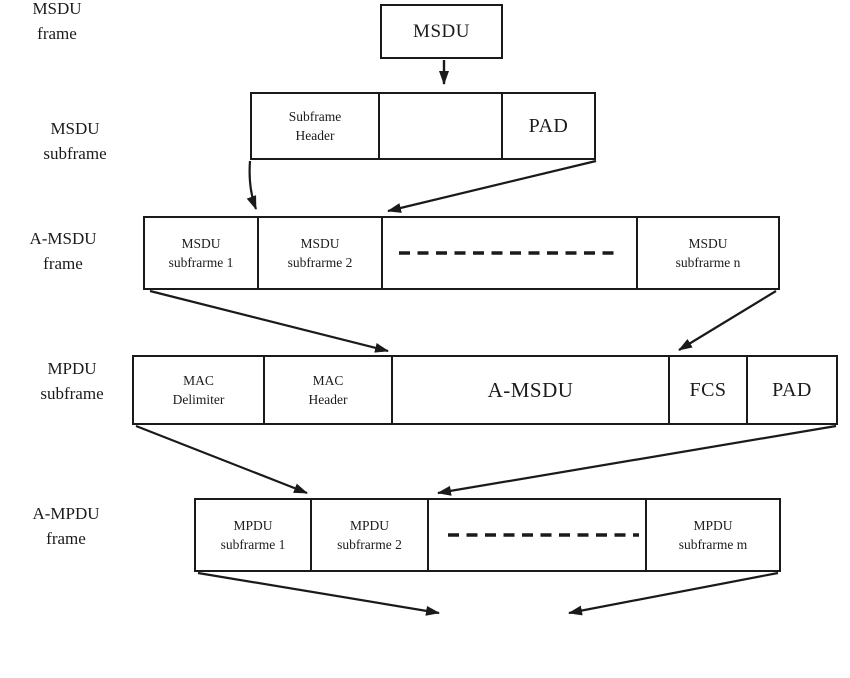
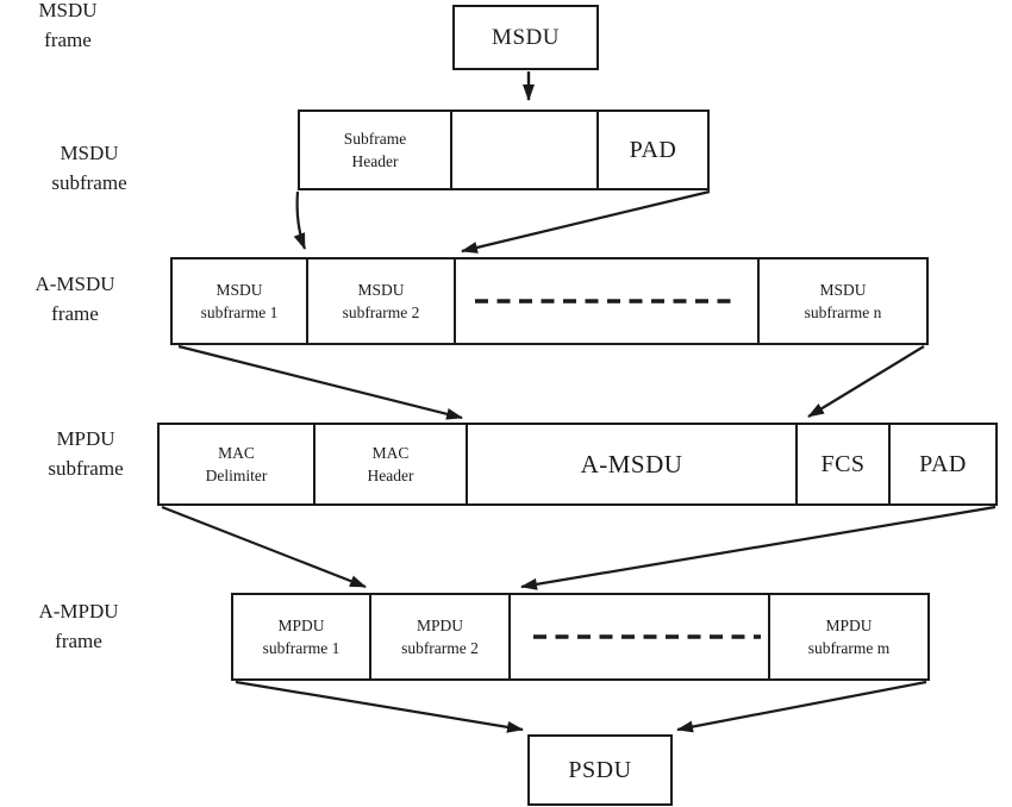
  MSDU
  frame
  MSDU
  subframe
  A-MSDU
  frame
  MPDU
  subframe
  A-MPDU
  frame
  MSDU
  Subframe
  Header
  PAD
  MSDU
  subfrarme 1
  MSDU
  subfrarme 2
  MSDU
  subfrarme n
  MAC
  Delimiter
  MAC
  Header
  A-MSDU
  FCS
  PAD
  MPDU
  subfrarme 1
  MPDU
  subfrarme 2
  MPDU
  subfrarme m
+ PSDU
